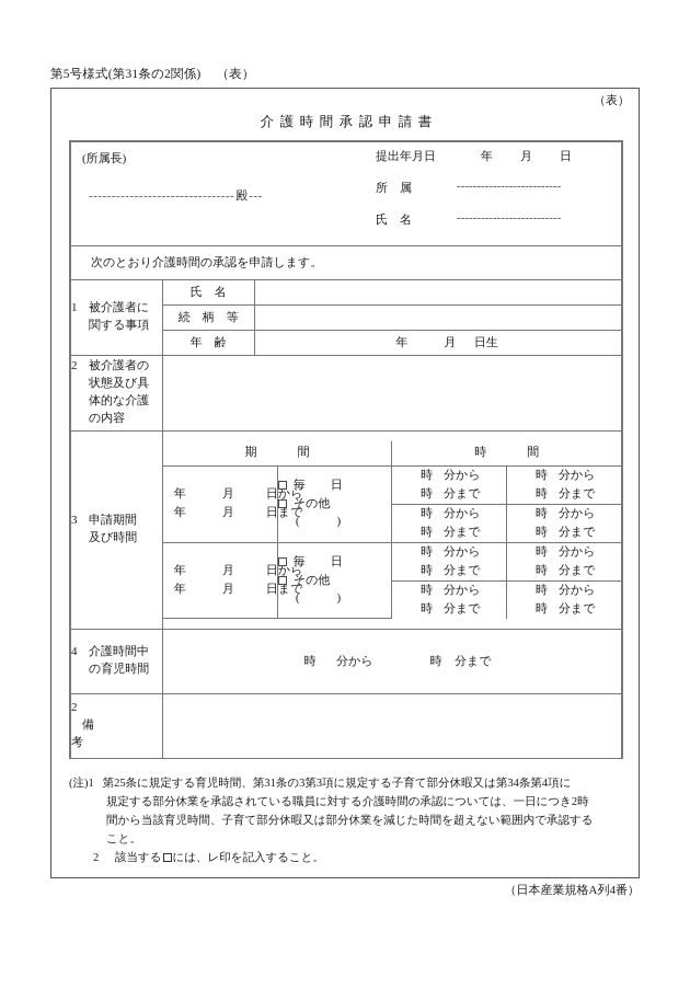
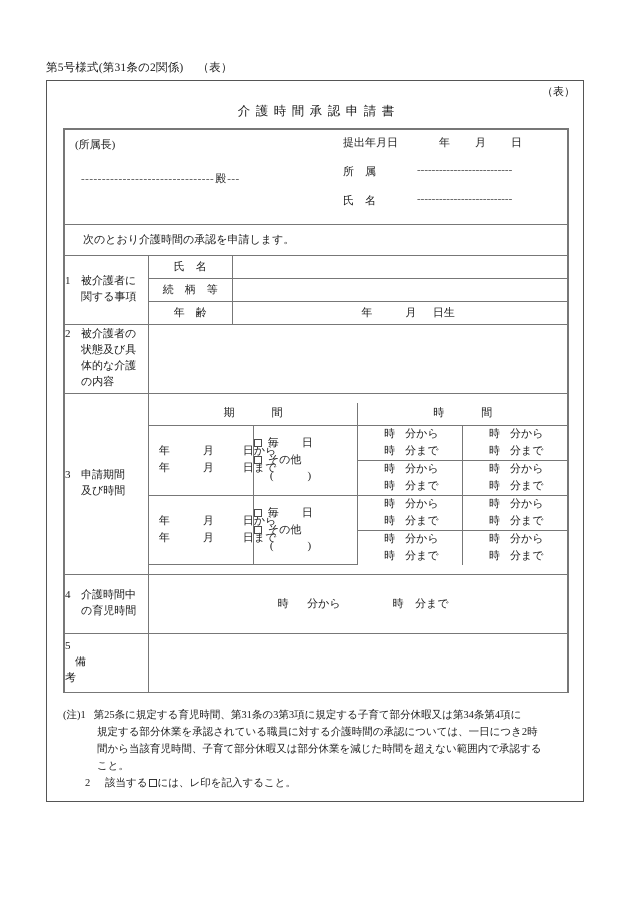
  第5号様式(第31条の2関係) （表）
  （表）
  介護時間承認申請書
  (所属長) --------------------------------殿--- 提出年月日 年 月 日 所 属 -------------------------- 氏 名 --------------------------
  次のとおり介護時間の承認を申請します。
  1 被介護者に関する事項	氏 名
  続 柄 等
  年 齢	年 月 日生
  2 被介護者の状態及び具体的な介護の内容
  3 申請期間及び時間
  期 間	時 間
  年 月 日から 年 月 日まで	毎 日 その他 ( )	時 分から 時 分まで	時 分から 時 分まで
  時 分から 時 分まで	時 分から 時 分まで
  年 月 日から 年 月 日まで	毎 日 その他 ( )	時 分から 時 分まで	時 分から 時 分まで
  時 分から 時 分まで	時 分から 時 分まで
  4 介護時間中の育児時間	時 分から 時 分まで
- 2備 考
+ 5備 考
  (注)1 第25条に規定する育児時間、第31条の3第3項に規定する子育て部分休暇又は第34条第4項に
  規定する部分休業を承認されている職員に対する介護時間の承認については、一日につき2時
  間から当該育児時間、子育て部分休暇又は部分休業を減じた時間を超えない範囲内で承認する
  こと。
  2 該当する には、レ印を記入すること。
- （日本産業規格A列4番）
